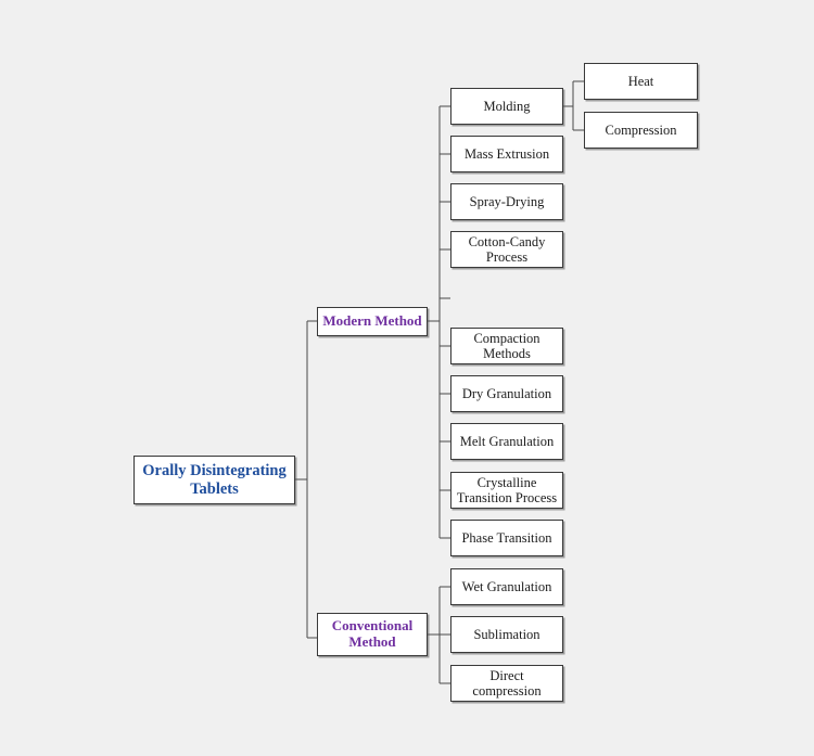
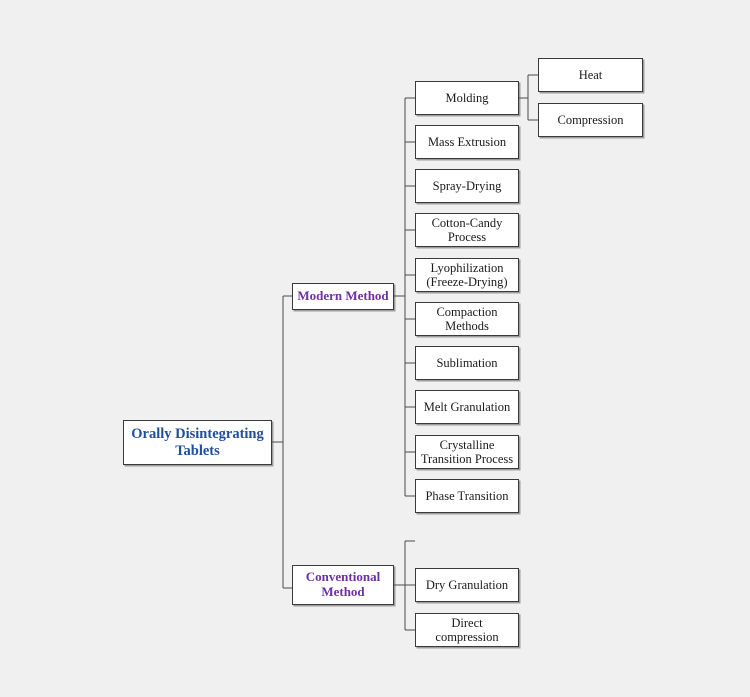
  Orally Disintegrating
  Tablets
  Modern Method
  Conventional
  Method
  Molding
  Mass Extrusion
  Spray-Drying
  Cotton-Candy
  Process
+ Lyophilization
+ (Freeze-Drying)
  Compaction
  Methods
- Dry Granulation
+ Sublimation
  Melt Granulation
  Crystalline
  Transition Process
  Phase Transition
  Heat
  Compression
- Wet Granulation
- Sublimation
+ Dry Granulation
  Direct compression
